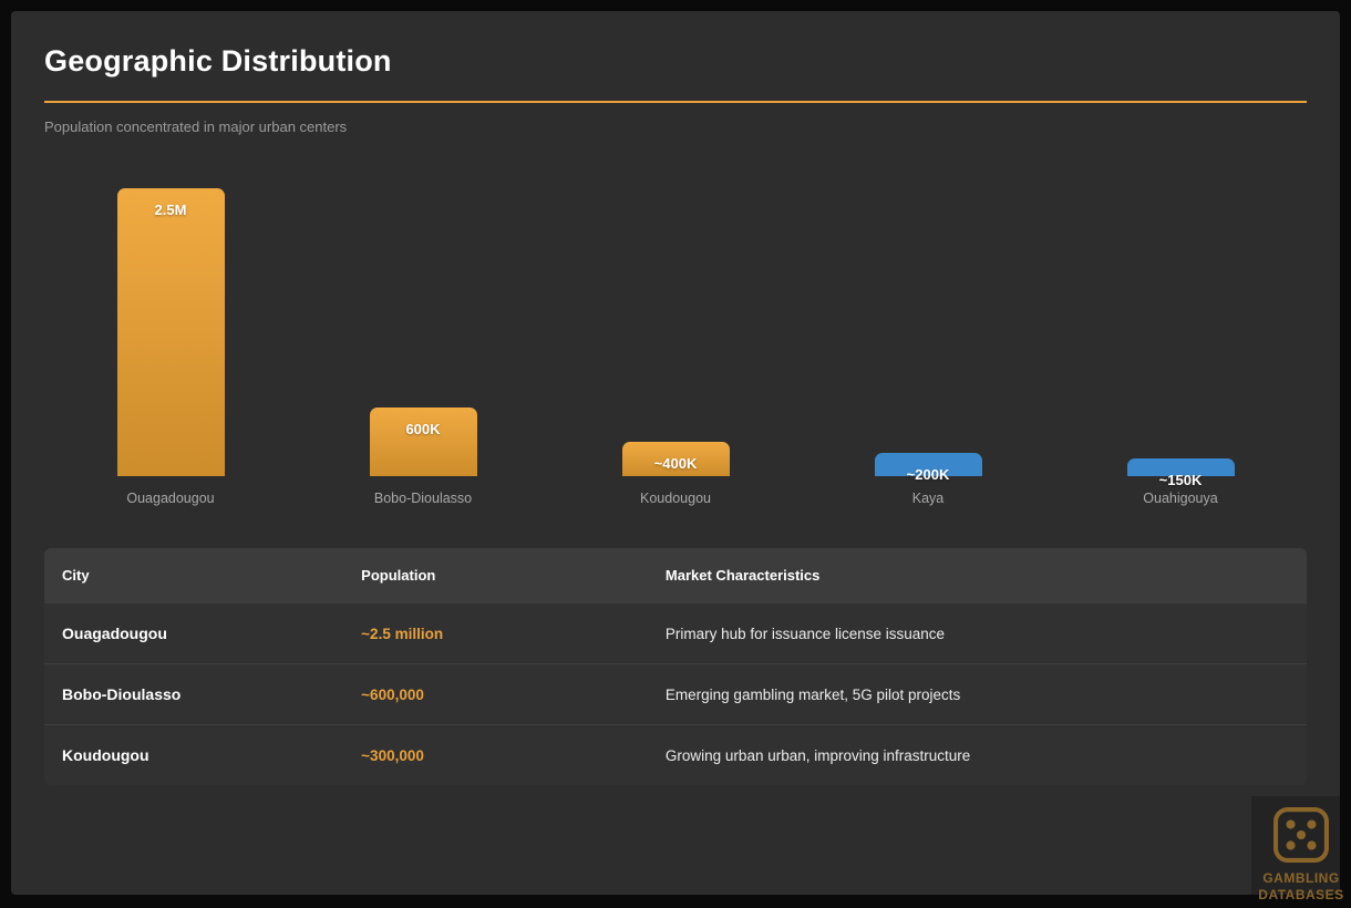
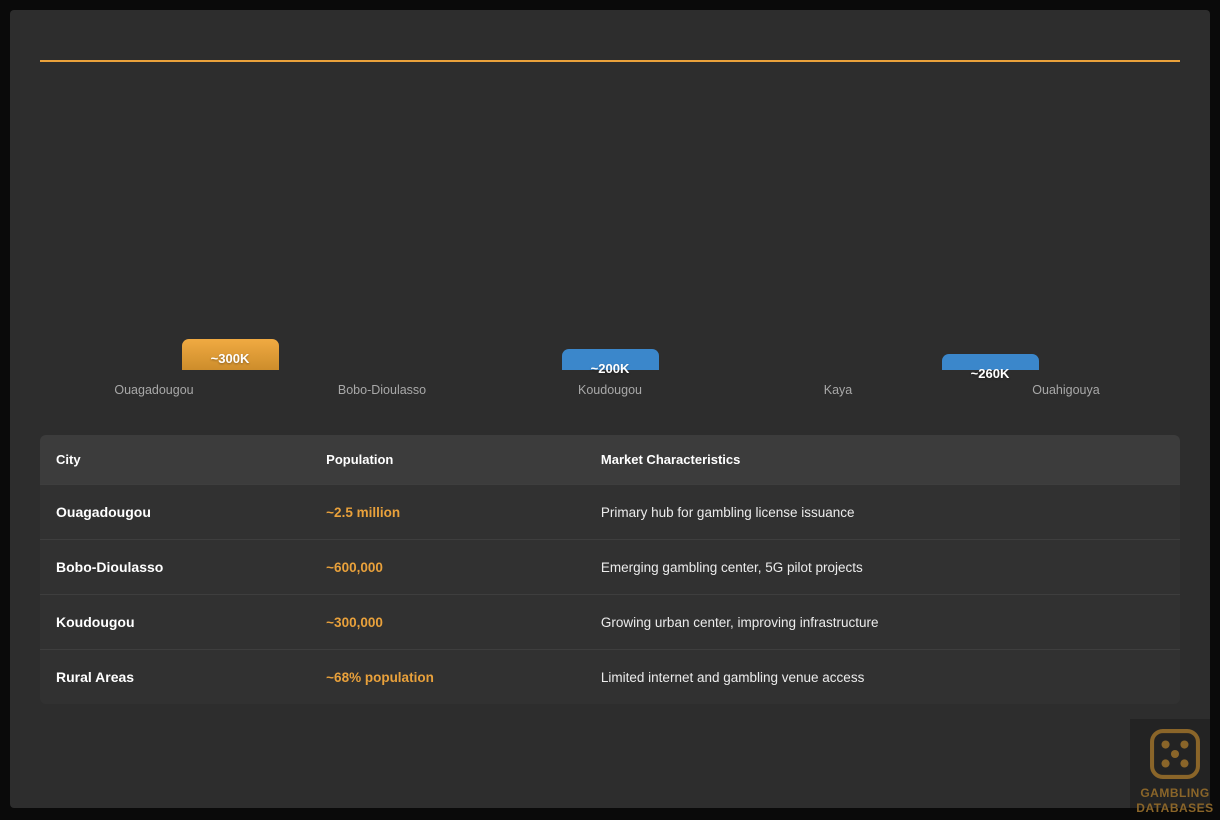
- Geographic Distribution
- Population concentrated in major urban centers
- 2.5M
- 600K
- ~400K
+ ~300K
  ~200K
- ~150K
+ ~260K
  Ouagadougou
  Bobo-Dioulasso
  Koudougou
  Kaya
  Ouahigouya
  City	Population	Market Characteristics
- Ouagadougou	~2.5 million	Primary hub for issuance license issuance
+ Ouagadougou	~2.5 million	Primary hub for gambling license issuance
- Bobo-Dioulasso	~600,000	Emerging gambling market, 5G pilot projects
+ Bobo-Dioulasso	~600,000	Emerging gambling center, 5G pilot projects
- Koudougou	~300,000	Growing urban urban, improving infrastructure
+ Koudougou	~300,000	Growing urban center, improving infrastructure
+ Rural Areas	~68% population	Limited internet and gambling venue access
  GAMBLING
  DATABASES
